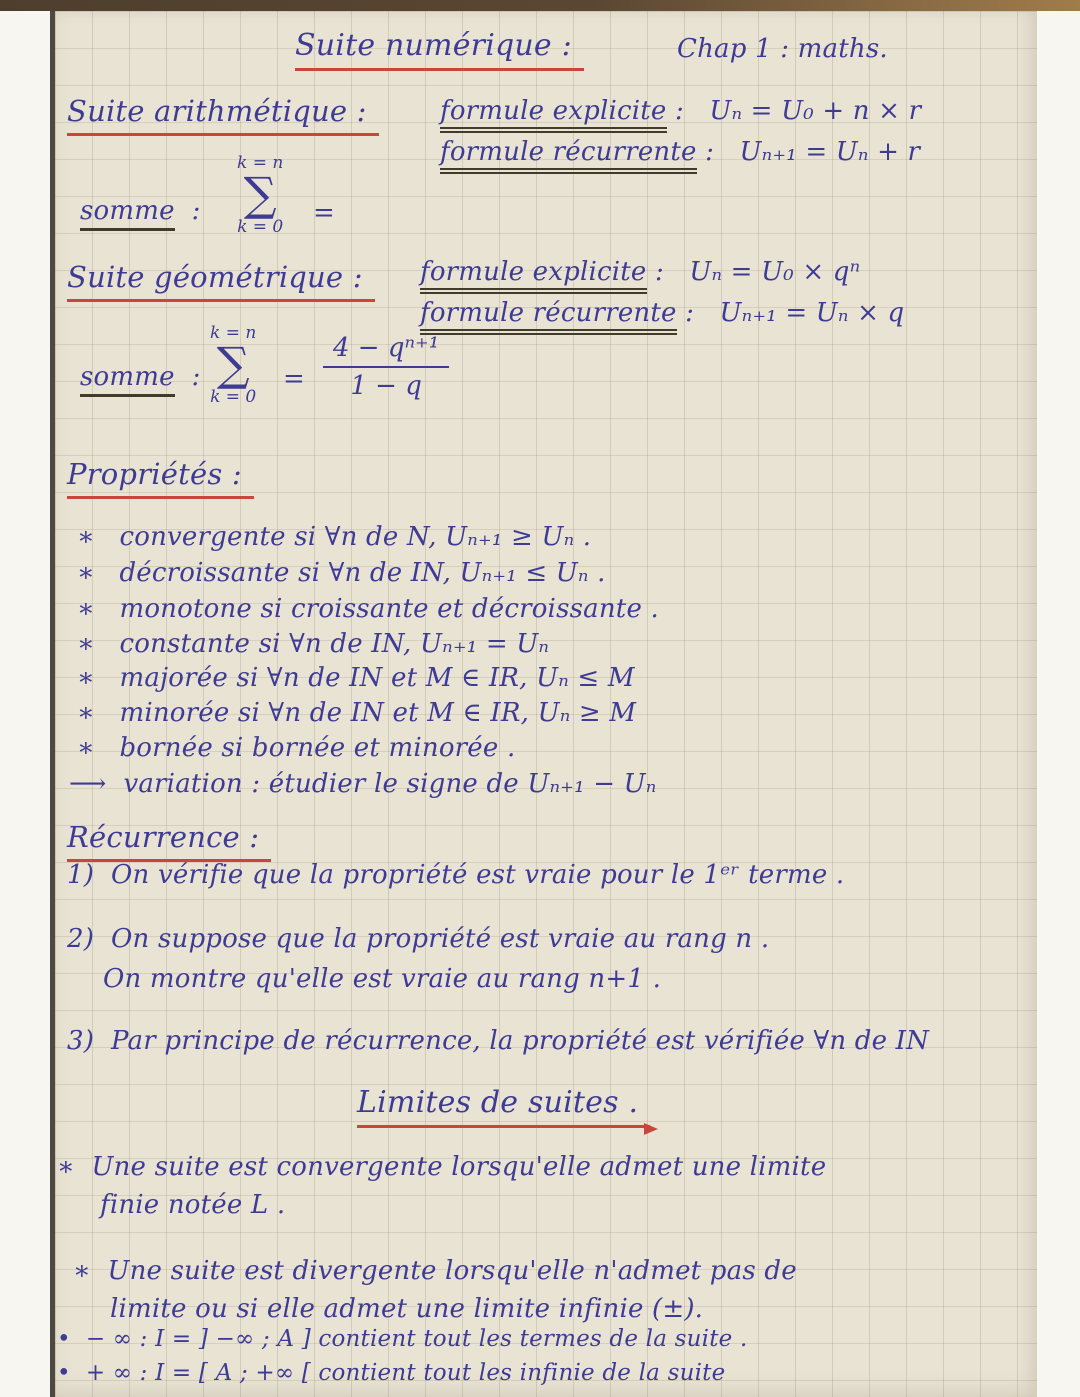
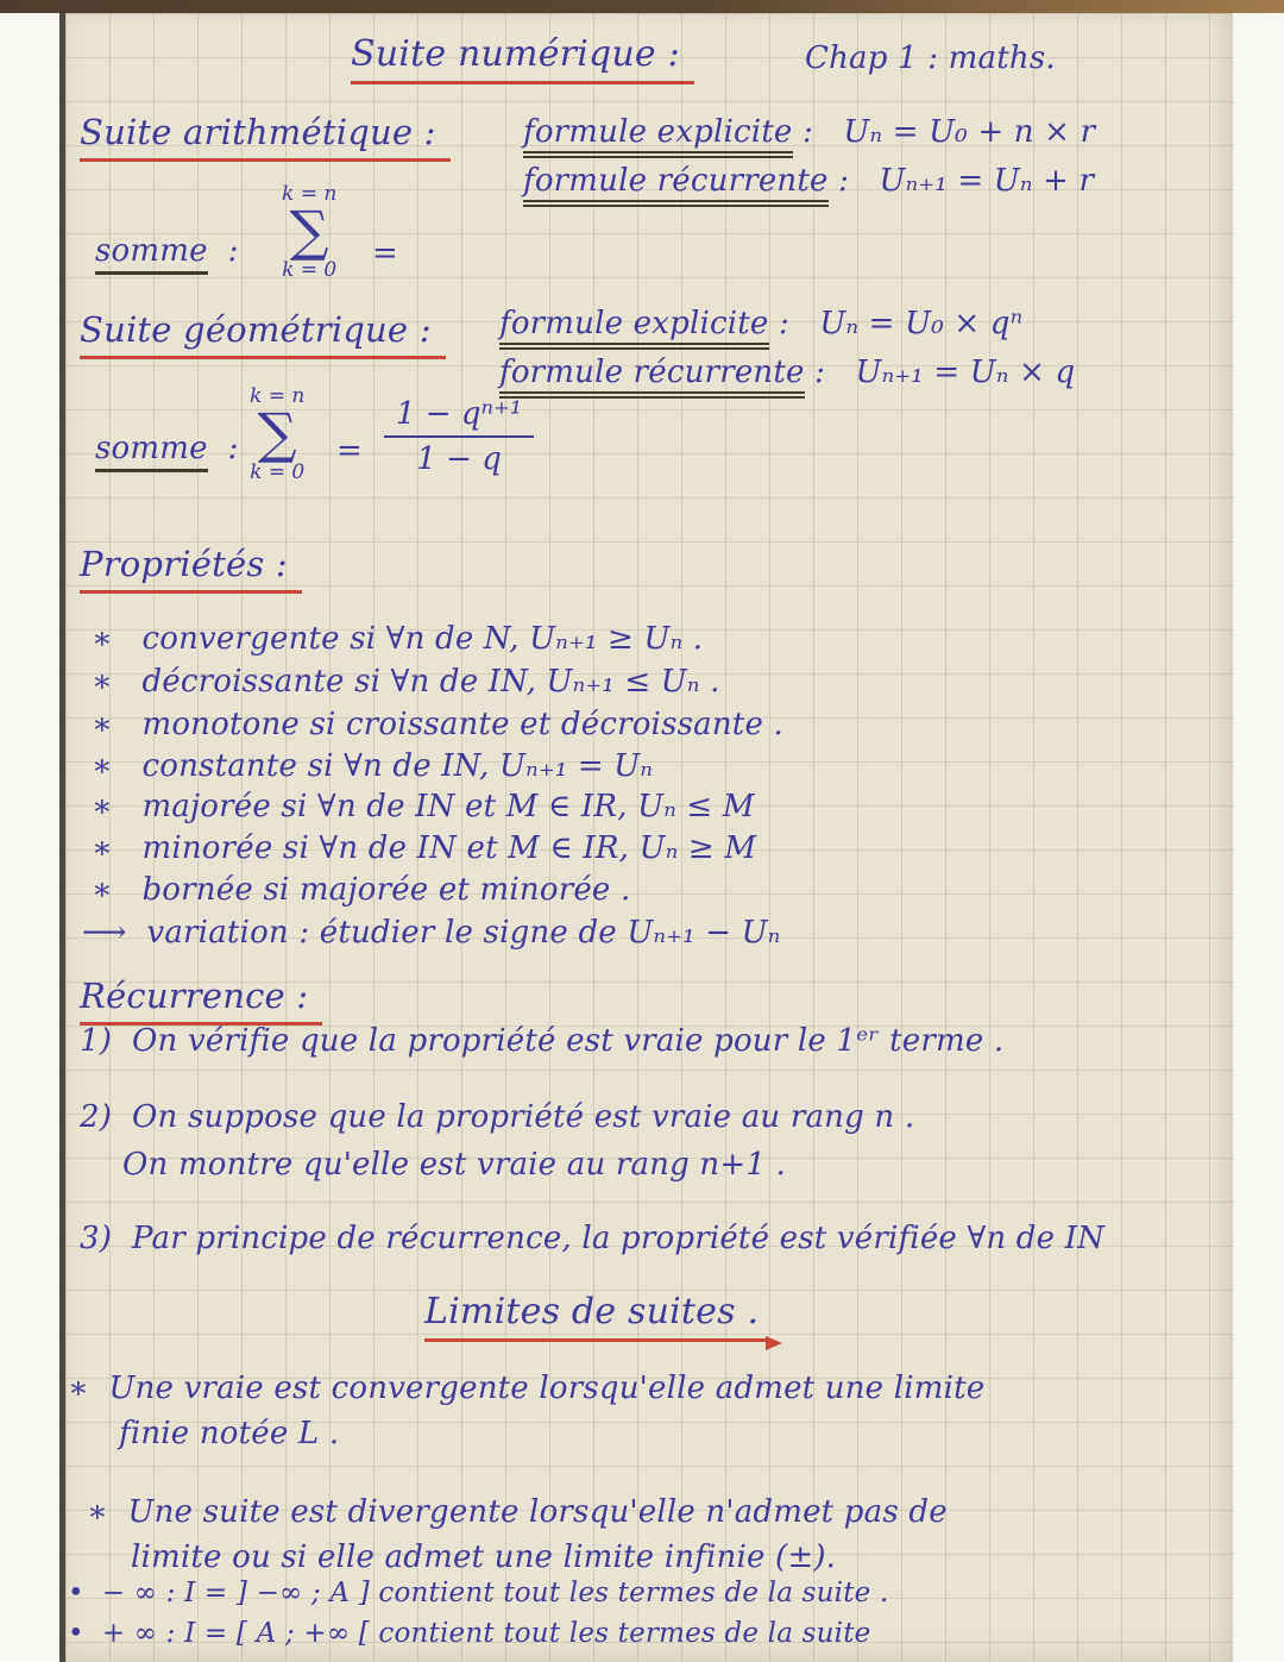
  Suite numérique :
  Chap 1 : maths.
  Suite arithmétique :
  formule explicite : Uₙ = U₀ + n × r
  formule récurrente : Uₙ₊₁ = Uₙ + r
  somme :
  k = n
  ∑
  k = 0
  =
  Suite géométrique :
  formule explicite : Uₙ = U₀ × qⁿ
  formule récurrente : Uₙ₊₁ = Uₙ × q
  somme :
  k = n
  ∑
  k = 0
  =
- 4 − qⁿ⁺¹
+ 1 − qⁿ⁺¹
  1 − q
  Propriétés :
  ∗ convergente si ∀n de N, Uₙ₊₁ ≥ Uₙ .
  ∗ décroissante si ∀n de IN, Uₙ₊₁ ≤ Uₙ .
  ∗ monotone si croissante et décroissante .
  ∗ constante si ∀n de IN, Uₙ₊₁ = Uₙ
  ∗ majorée si ∀n de IN et M ∈ IR, Uₙ ≤ M
  ∗ minorée si ∀n de IN et M ∈ IR, Uₙ ≥ M
- ∗ bornée si bornée et minorée .
+ ∗ bornée si majorée et minorée .
  ⟶ variation : étudier le signe de Uₙ₊₁ − Uₙ
  Récurrence :
  1) On vérifie que la propriété est vraie pour le 1ᵉʳ terme .
  2) On suppose que la propriété est vraie au rang n .
  On montre qu'elle est vraie au rang n+1 .
  3) Par principe de récurrence, la propriété est vérifiée ∀n de IN
  Limites de suites .
- ∗ Une suite est convergente lorsqu'elle admet une limite
+ ∗ Une vraie est convergente lorsqu'elle admet une limite
  finie notée L .
  ∗ Une suite est divergente lorsqu'elle n'admet pas de
  limite ou si elle admet une limite infinie (±).
  • − ∞ : I = ] −∞ ; A ] contient tout les termes de la suite .
- • + ∞ : I = [ A ; +∞ [ contient tout les infinie de la suite
+ • + ∞ : I = [ A ; +∞ [ contient tout les termes de la suite
